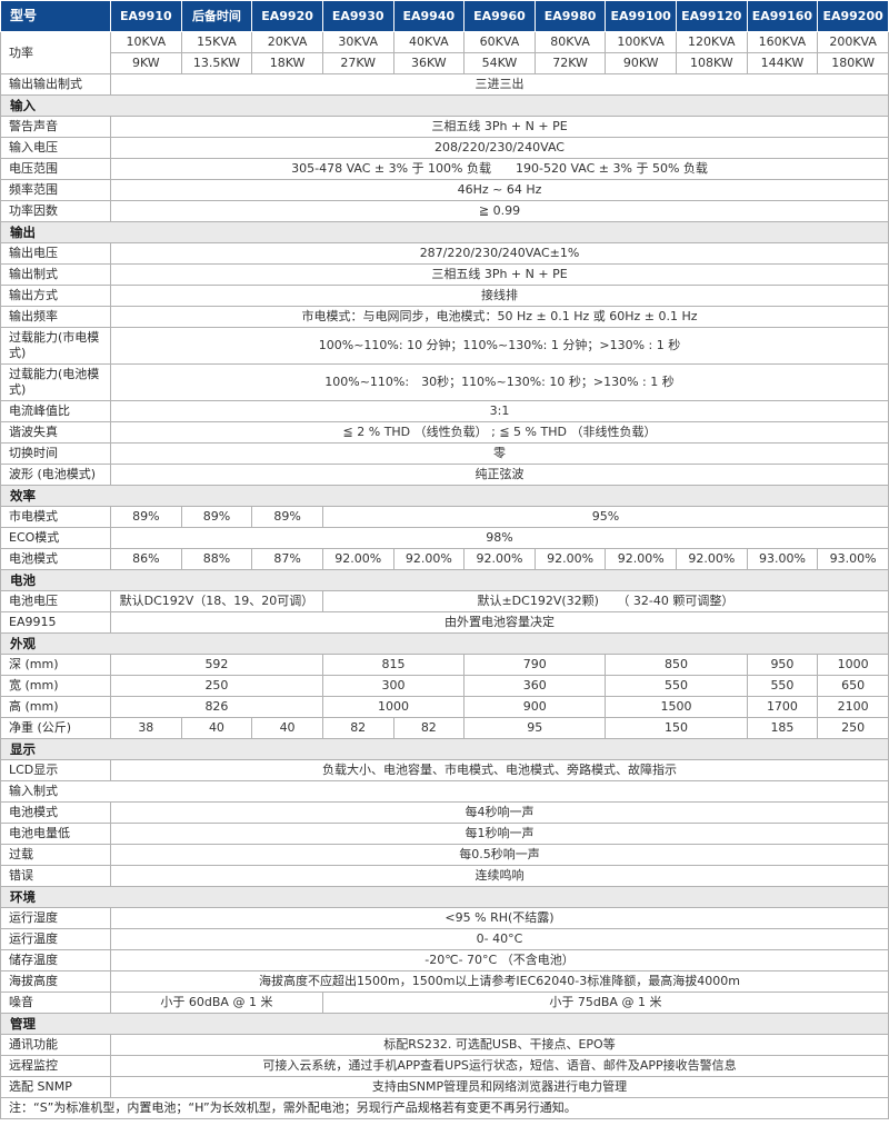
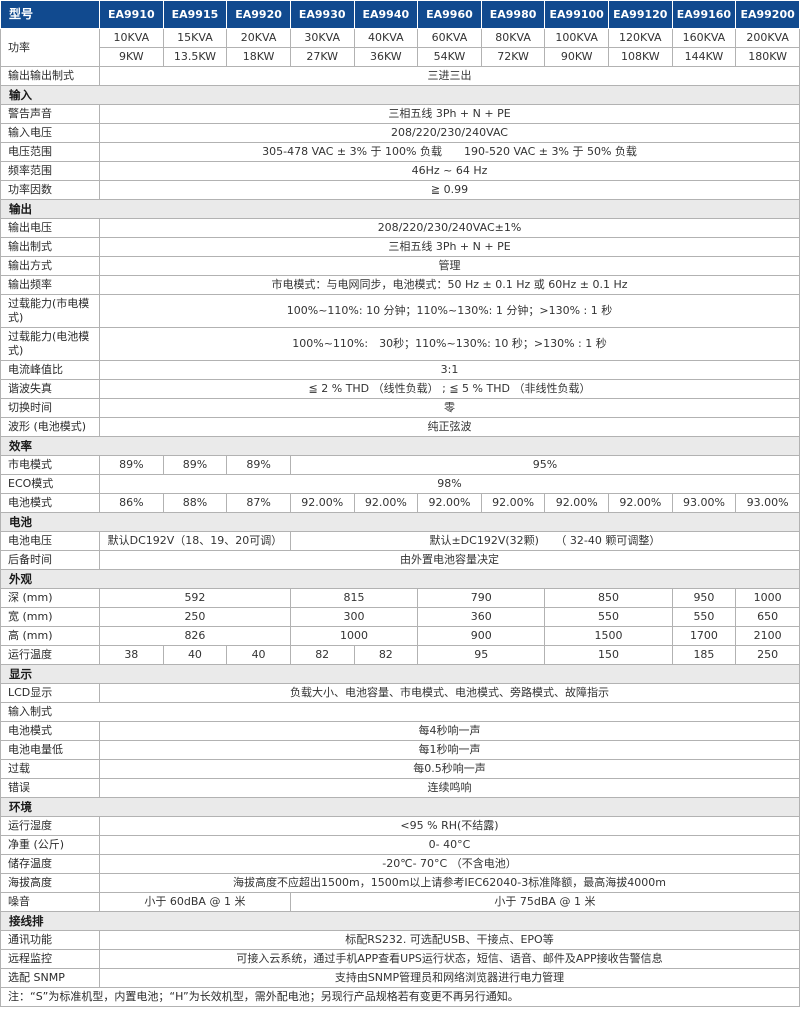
- 型号	EA9910	后备时间	EA9920	EA9930	EA9940	EA9960	EA9980	EA99100	EA99120	EA99160	EA99200
+ 型号	EA9910	EA9915	EA9920	EA9930	EA9940	EA9960	EA9980	EA99100	EA99120	EA99160	EA99200
  功率	10KVA	15KVA	20KVA	30KVA	40KVA	60KVA	80KVA	100KVA	120KVA	160KVA	200KVA
  9KW	13.5KW	18KW	27KW	36KW	54KW	72KW	90KW	108KW	144KW	180KW
  输出输出制式	三进三出
  输入
  警告声音	三相五线 3Ph + N + PE
  输入电压	208/220/230/240VAC
  电压范围	305-478 VAC ± 3% 于 100% 负载 190-520 VAC ± 3% 于 50% 负载
  频率范围	46Hz ~ 64 Hz
  功率因数	≧ 0.99
  输出
- 输出电压	287/220/230/240VAC±1%
+ 输出电压	208/220/230/240VAC±1%
  输出制式	三相五线 3Ph + N + PE
- 输出方式	接线排
+ 输出方式	管理
  输出频率	市电模式：与电网同步，电池模式：50 Hz ± 0.1 Hz 或 60Hz ± 0.1 Hz
  过载能力(市电模式)	100%~110%: 10 分钟；110%~130%: 1 分钟；>130% : 1 秒
  过载能力(电池模式)	100%~110%: 30秒；110%~130%: 10 秒；>130% : 1 秒
  电流峰值比	3:1
  谐波失真	≦ 2 % THD （线性负载） ; ≦ 5 % THD （非线性负载）
  切换时间	零
  波形 (电池模式)	纯正弦波
  效率
  市电模式	89%	89%	89%	95%
  ECO模式	98%
  电池模式	86%	88%	87%	92.00%	92.00%	92.00%	92.00%	92.00%	92.00%	93.00%	93.00%
  电池
  电池电压	默认DC192V（18、19、20可调）	默认±DC192V(32颗) （ 32-40 颗可调整）
- EA9915	由外置电池容量决定
+ 后备时间	由外置电池容量决定
  外观
  深 (mm)	592	815	790	850	950	1000
  宽 (mm)	250	300	360	550	550	650
  高 (mm)	826	1000	900	1500	1700	2100
- 净重 (公斤)	38	40	40	82	82	95	150	185	250
+ 运行温度	38	40	40	82	82	95	150	185	250
  显示
  LCD显示	负载大小、电池容量、市电模式、电池模式、旁路模式、故障指示
  输入制式
  电池模式	每4秒响一声
  电池电量低	每1秒响一声
  过载	每0.5秒响一声
  错误	连续鸣响
  环境
  运行湿度	<95 % RH(不结露)
- 运行温度	0- 40°C
+ 净重 (公斤)	0- 40°C
  储存温度	-20℃- 70°C （不含电池）
  海拔高度	海拔高度不应超出1500m，1500m以上请参考IEC62040-3标准降额，最高海拔4000m
  噪音	小于 60dBA @ 1 米	小于 75dBA @ 1 米
- 管理
+ 接线排
  通讯功能	标配RS232. 可选配USB、干接点、EPO等
  远程监控	可接入云系统，通过手机APP查看UPS运行状态，短信、语音、邮件及APP接收告警信息
  选配 SNMP	支持由SNMP管理员和网络浏览器进行电力管理
  注：“S”为标准机型，内置电池；“H”为长效机型，需外配电池；另现行产品规格若有变更不再另行通知。
